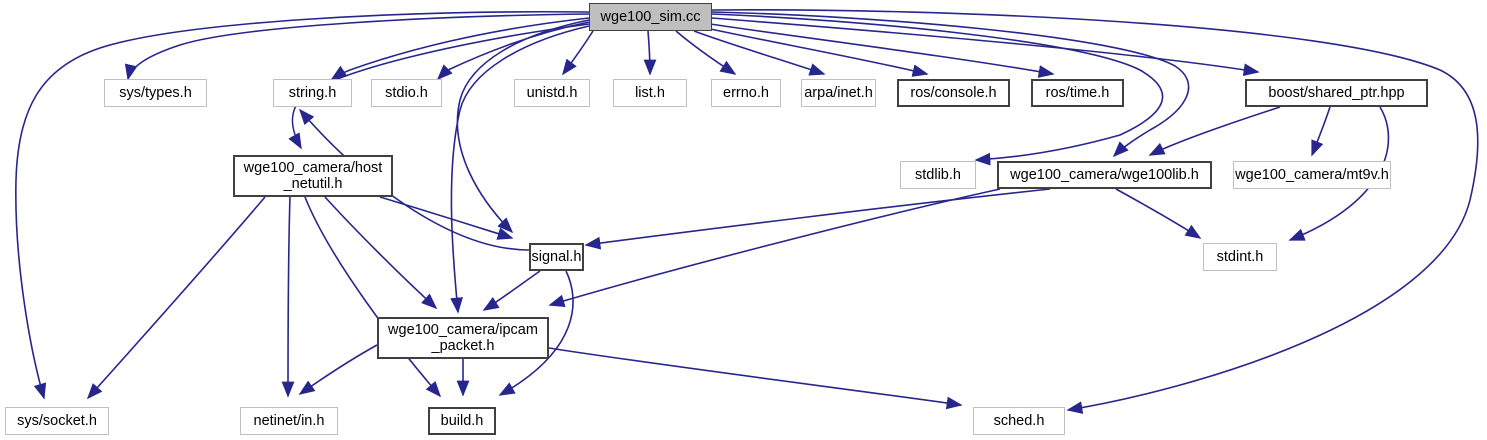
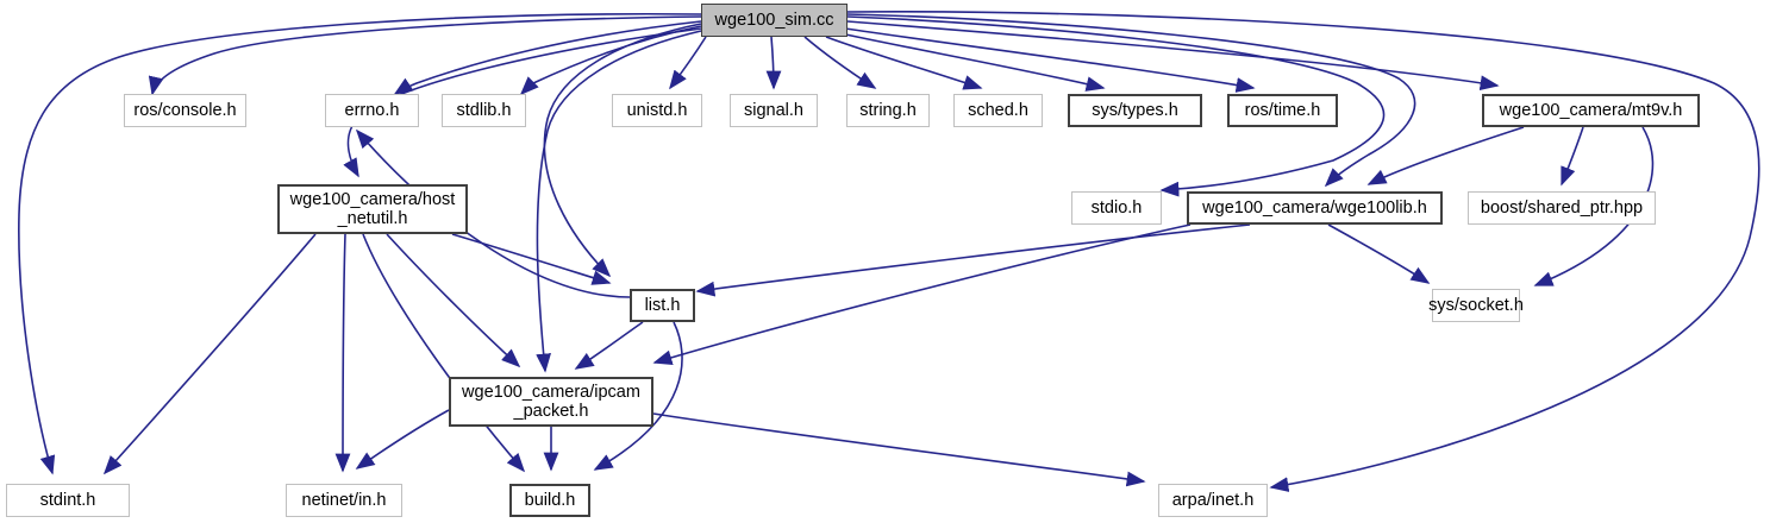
  wge100_sim.cc
- sys/types.h
+ ros/console.h
- string.h
+ errno.h
- stdio.h
+ stdlib.h
  unistd.h
- list.h
+ signal.h
- errno.h
+ string.h
- arpa/inet.h
+ sched.h
- ros/console.h
+ sys/types.h
  ros/time.h
- boost/shared_ptr.hpp
+ wge100_camera/mt9v.h
  wge100_camera/host
  _netutil.h
- stdlib.h
+ stdio.h
  wge100_camera/wge100lib.h
- wge100_camera/mt9v.h
+ boost/shared_ptr.hpp
- signal.h
+ list.h
- stdint.h
+ sys/socket.h
  wge100_camera/ipcam
  _packet.h
- sys/socket.h
+ stdint.h
  netinet/in.h
  build.h
- sched.h
+ arpa/inet.h
